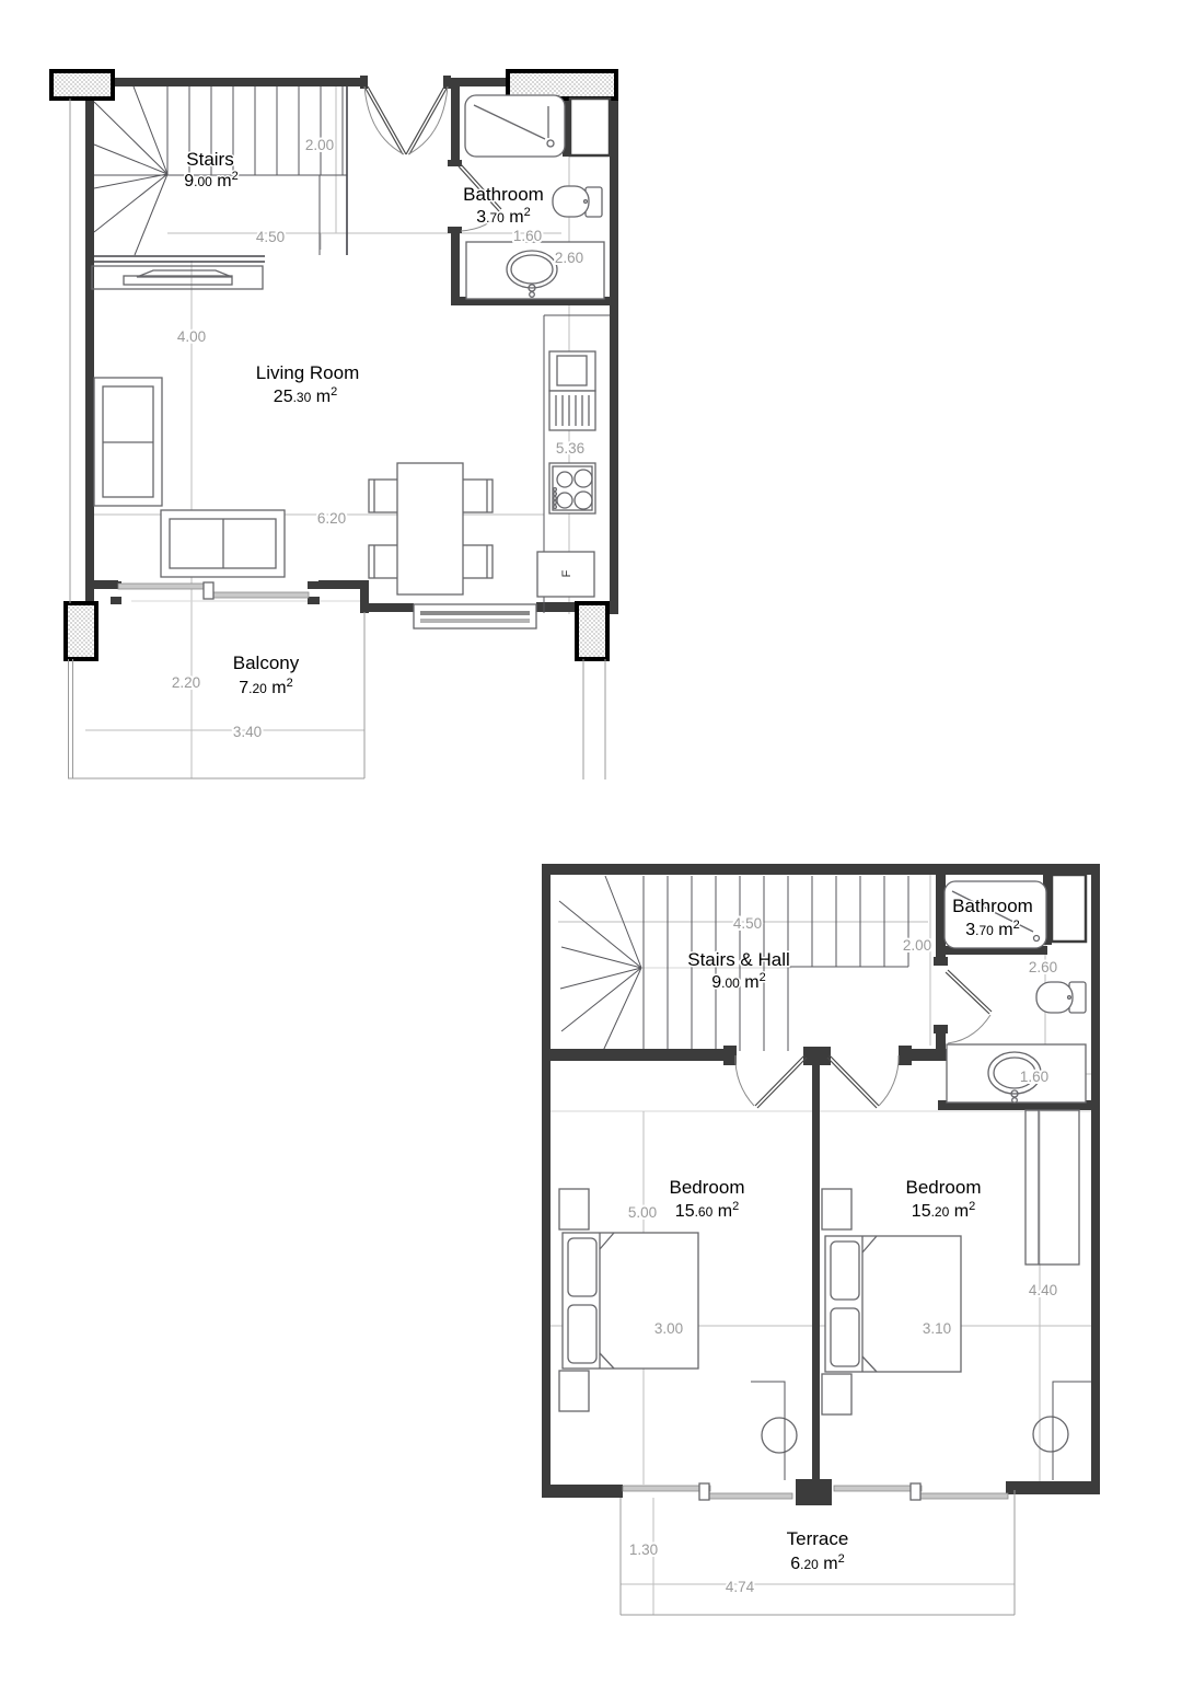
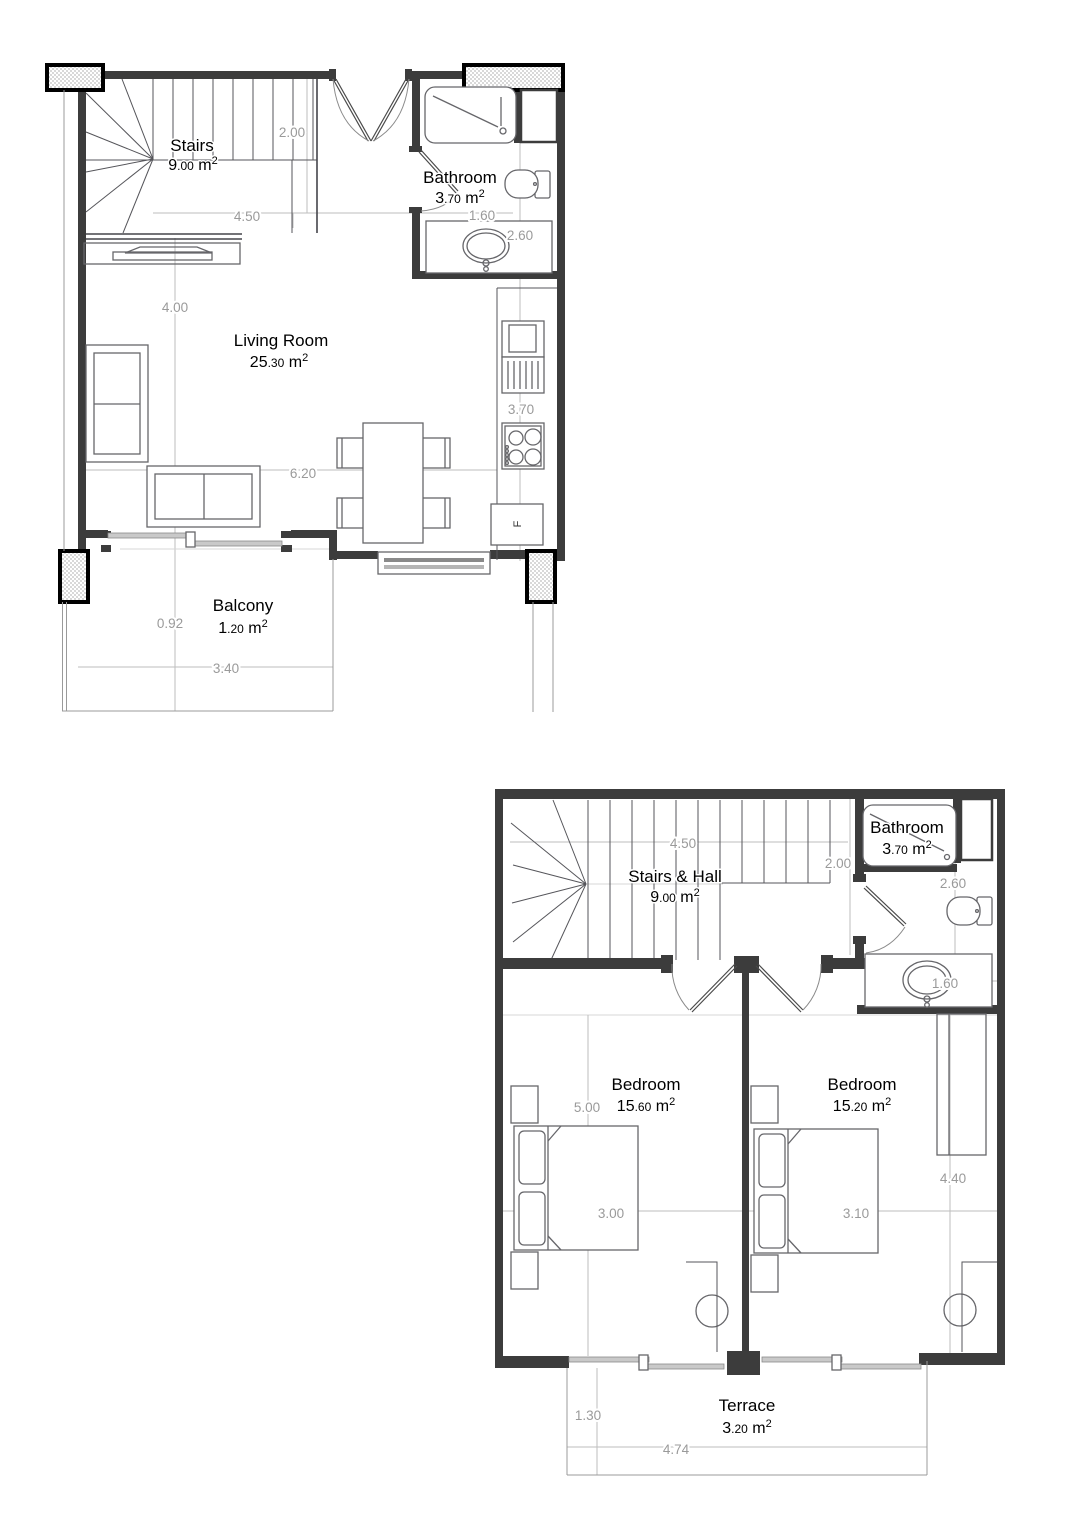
  Stairs
  9.00 m2
  Bathroom
  3.70 m2
  Living Room
  25.30 m2
  Balcony
- 7.20 m2
+ 1.20 m2
  2.00
  4.50
  1.60
  2.60
  4.00
- 5.36
+ 3.70
  6.20
- 2.20
+ 0.92
  3.40
  Stairs & Hall
  9.00 m2
  Bathroom
  3.70 m2
  Bedroom
  15.60 m2
  Bedroom
  15.20 m2
  Terrace
- 6.20 m2
+ 3.20 m2
  4.50
  2.00
  2.60
  1.60
  5.00
  3.00
  3.10
  4.40
  1.30
  4.74
